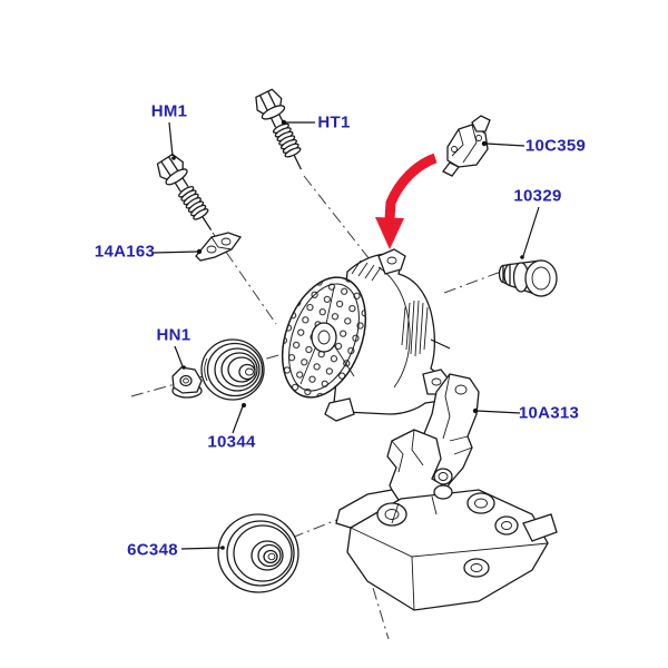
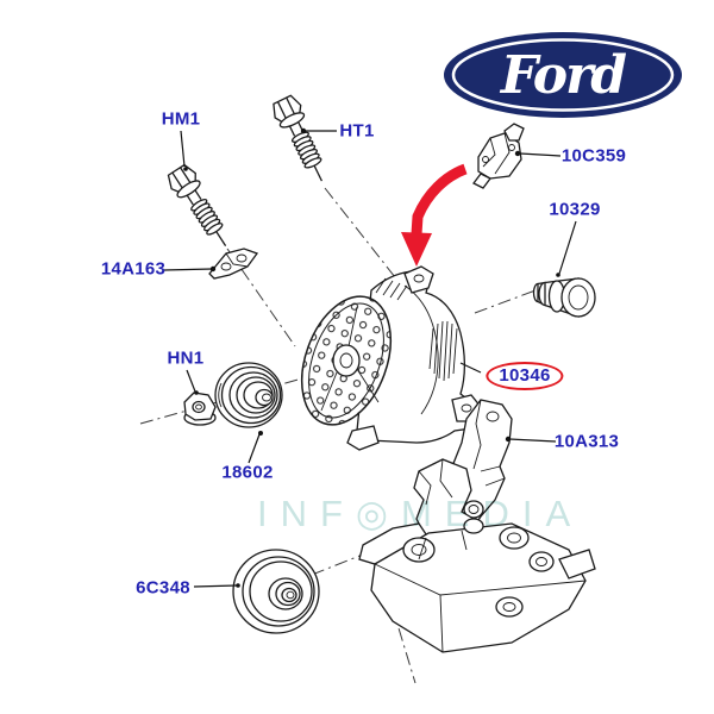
+ Ford
+ INF◎MEDIA
  HM1
  HT1
  10C359
  10329
  14A163
  HN1
+ 10346
  10A313
- 10344
+ 18602
  6C348
